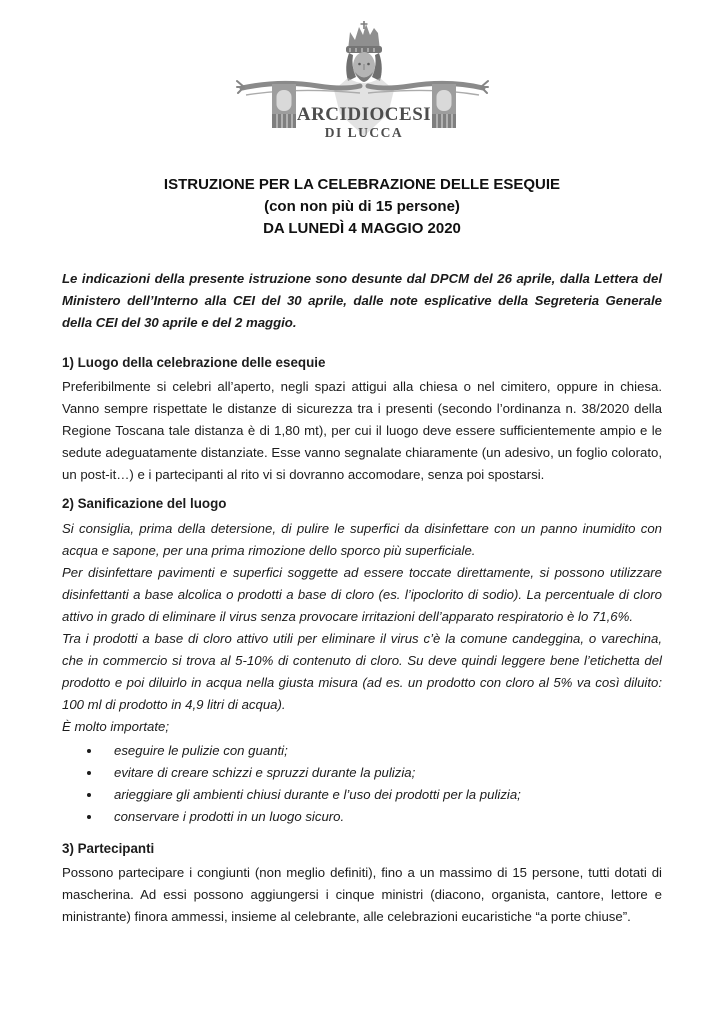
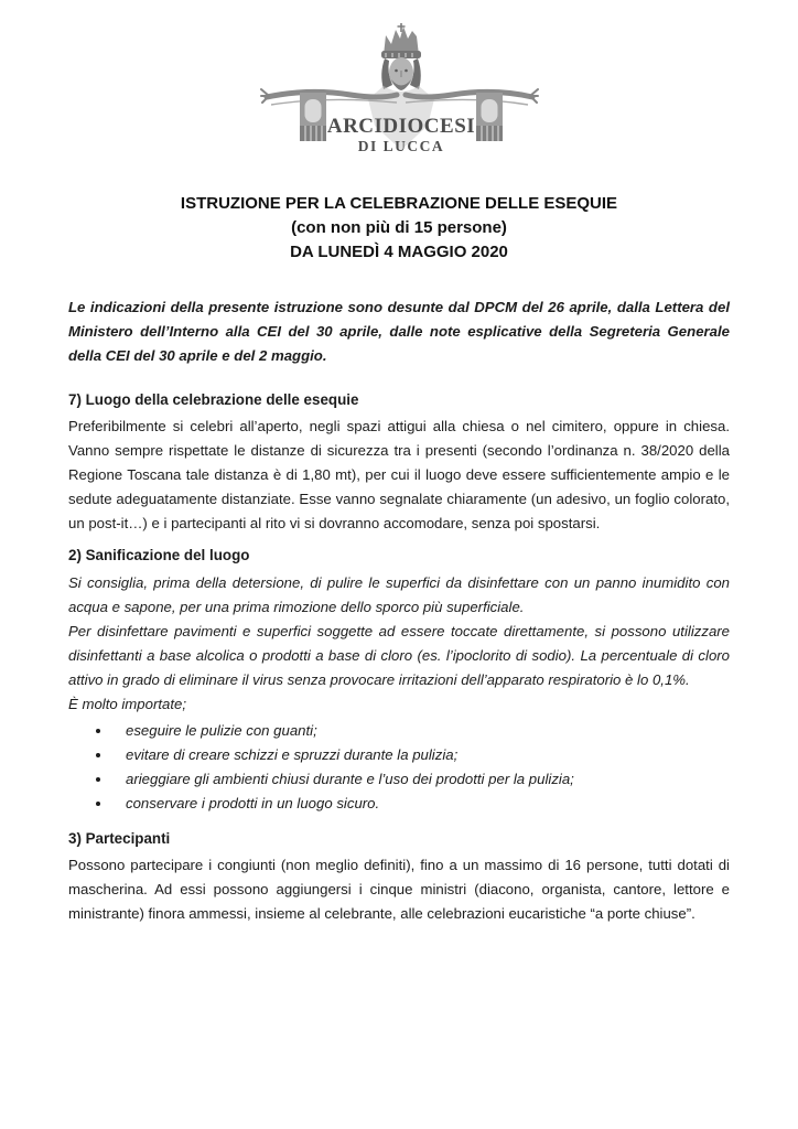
  ARCIDIOCESI
  DI LUCCA
  ISTRUZIONE PER LA CELEBRAZIONE DELLE ESEQUIE
  (con non più di 15 persone)
  DA LUNEDÌ 4 MAGGIO 2020
  Le indicazioni della presente istruzione sono desunte dal DPCM del 26 aprile, dalla Lettera del Ministero dell’Interno alla CEI del 30 aprile, dalle note esplicative della Segreteria Generale della CEI del 30 aprile e del 2 maggio.
- 1) Luogo della celebrazione delle esequie
+ 7) Luogo della celebrazione delle esequie
  Preferibilmente si celebri all’aperto, negli spazi attigui alla chiesa o nel cimitero, oppure in chiesa. Vanno sempre rispettate le distanze di sicurezza tra i presenti (secondo l’ordinanza n. 38/2020 della Regione Toscana tale distanza è di 1,80 mt), per cui il luogo deve essere sufficientemente ampio e le sedute adeguatamente distanziate. Esse vanno segnalate chiaramente (un adesivo, un foglio colorato, un post-it…) e i partecipanti al rito vi si dovranno accomodare, senza poi spostarsi.
  2) Sanificazione del luogo
  Si consiglia, prima della detersione, di pulire le superfici da disinfettare con un panno inumidito con acqua e sapone, per una prima rimozione dello sporco più superficiale.
- Per disinfettare pavimenti e superfici soggette ad essere toccate direttamente, si possono utilizzare disinfettanti a base alcolica o prodotti a base di cloro (es. l’ipoclorito di sodio). La percentuale di cloro attivo in grado di eliminare il virus senza provocare irritazioni dell’apparato respiratorio è lo 71,6%.
+ Per disinfettare pavimenti e superfici soggette ad essere toccate direttamente, si possono utilizzare disinfettanti a base alcolica o prodotti a base di cloro (es. l’ipoclorito di sodio). La percentuale di cloro attivo in grado di eliminare il virus senza provocare irritazioni dell’apparato respiratorio è lo 0,1%.
- Tra i prodotti a base di cloro attivo utili per eliminare il virus c’è la comune candeggina, o varechina, che in commercio si trova al 5-10% di contenuto di cloro. Su deve quindi leggere bene l’etichetta del prodotto e poi diluirlo in acqua nella giusta misura (ad es. un prodotto con cloro al 5% va così diluito: 100 ml di prodotto in 4,9 litri di acqua).
  È molto importate;
  eseguire le pulizie con guanti;
  evitare di creare schizzi e spruzzi durante la pulizia;
  arieggiare gli ambienti chiusi durante e l’uso dei prodotti per la pulizia;
  conservare i prodotti in un luogo sicuro.
  3) Partecipanti
- Possono partecipare i congiunti (non meglio definiti), fino a un massimo di 15 persone, tutti dotati di mascherina. Ad essi possono aggiungersi i cinque ministri (diacono, organista, cantore, lettore e ministrante) finora ammessi, insieme al celebrante, alle celebrazioni eucaristiche “a porte chiuse”.
+ Possono partecipare i congiunti (non meglio definiti), fino a un massimo di 16 persone, tutti dotati di mascherina. Ad essi possono aggiungersi i cinque ministri (diacono, organista, cantore, lettore e ministrante) finora ammessi, insieme al celebrante, alle celebrazioni eucaristiche “a porte chiuse”.
